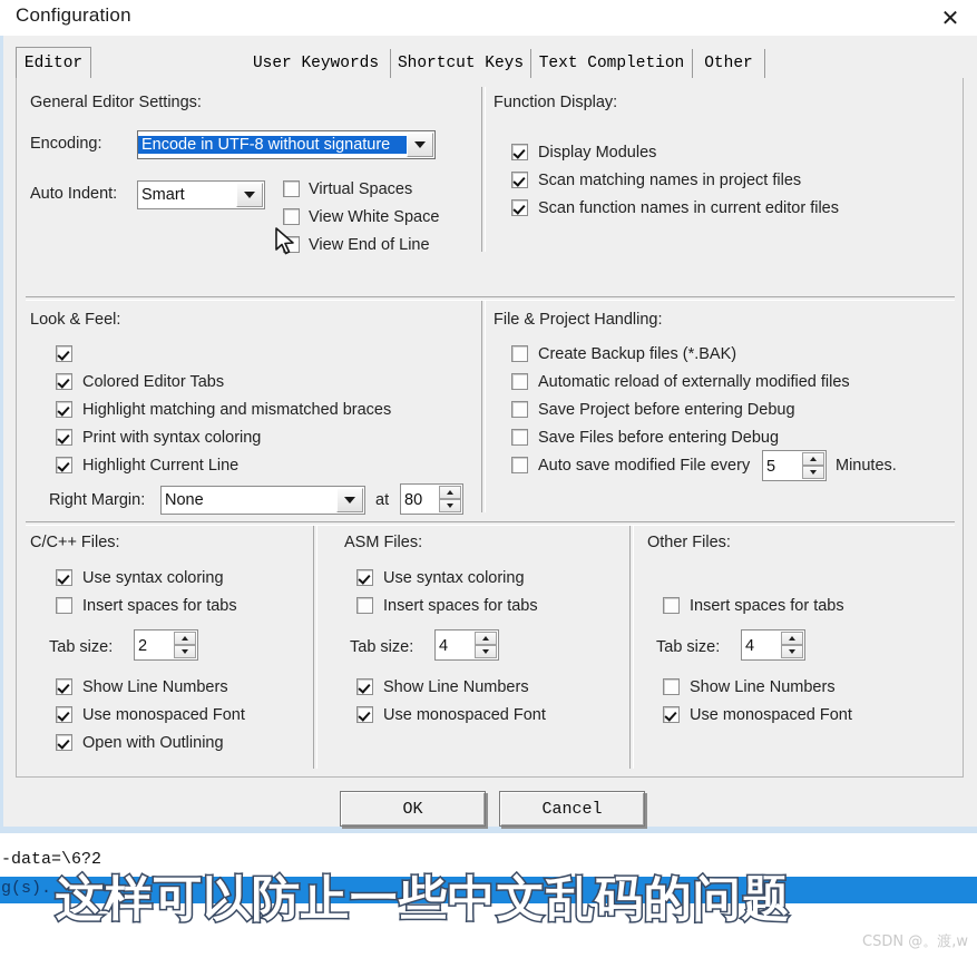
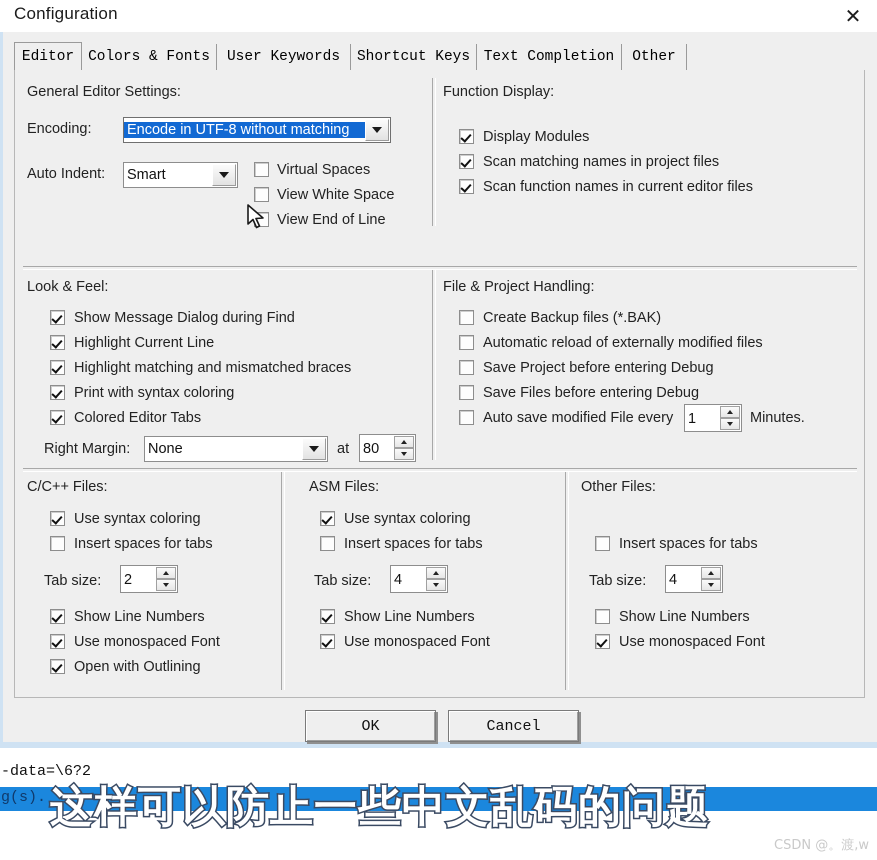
  Configuration
  ✕
  Editor
+ Colors & Fonts
  User Keywords
  Shortcut Keys
  Text Completion
  Other
  General Editor Settings:
  Encoding:
- Encode in UTF-8 without signature
+ Encode in UTF-8 without matching
  Auto Indent:
  Smart
  Virtual Spaces
  View White Space
  View End of Line
  Function Display:
  Display Modules
  Scan matching names in project files
  Scan function names in current editor files
  Look & Feel:
+ Show Message Dialog during Find
- Colored Editor Tabs
+ Highlight Current Line
  Highlight matching and mismatched braces
  Print with syntax coloring
- Highlight Current Line
+ Colored Editor Tabs
  Right Margin:
  None
  at
  80
  File & Project Handling:
  Create Backup files (*.BAK)
  Automatic reload of externally modified files
  Save Project before entering Debug
  Save Files before entering Debug
  Auto save modified File every
- 5
+ 1
  Minutes.
  C/C++ Files:
  Use syntax coloring
  Insert spaces for tabs
  Tab size:
  2
  Show Line Numbers
  Use monospaced Font
  Open with Outlining
  ASM Files:
  Use syntax coloring
  Insert spaces for tabs
  Tab size:
  4
  Show Line Numbers
  Use monospaced Font
  Other Files:
  Insert spaces for tabs
  Tab size:
  4
  Show Line Numbers
  Use monospaced Font
  OK
  Cancel
  -data=\6?2
  g(s).
  这样可以防止一些中文乱码的问题
  CSDN @。渡,w
